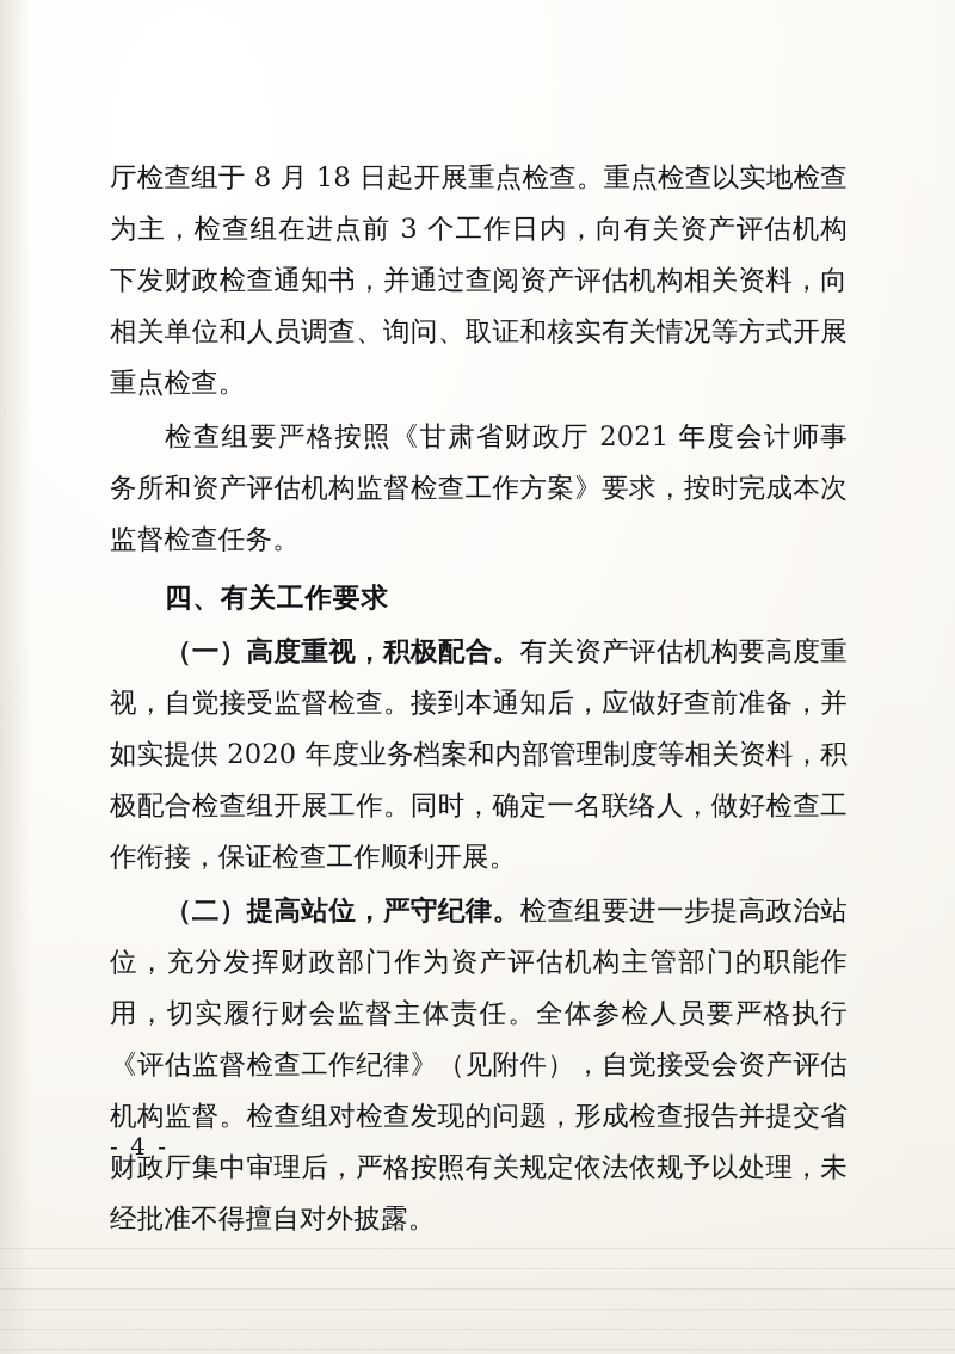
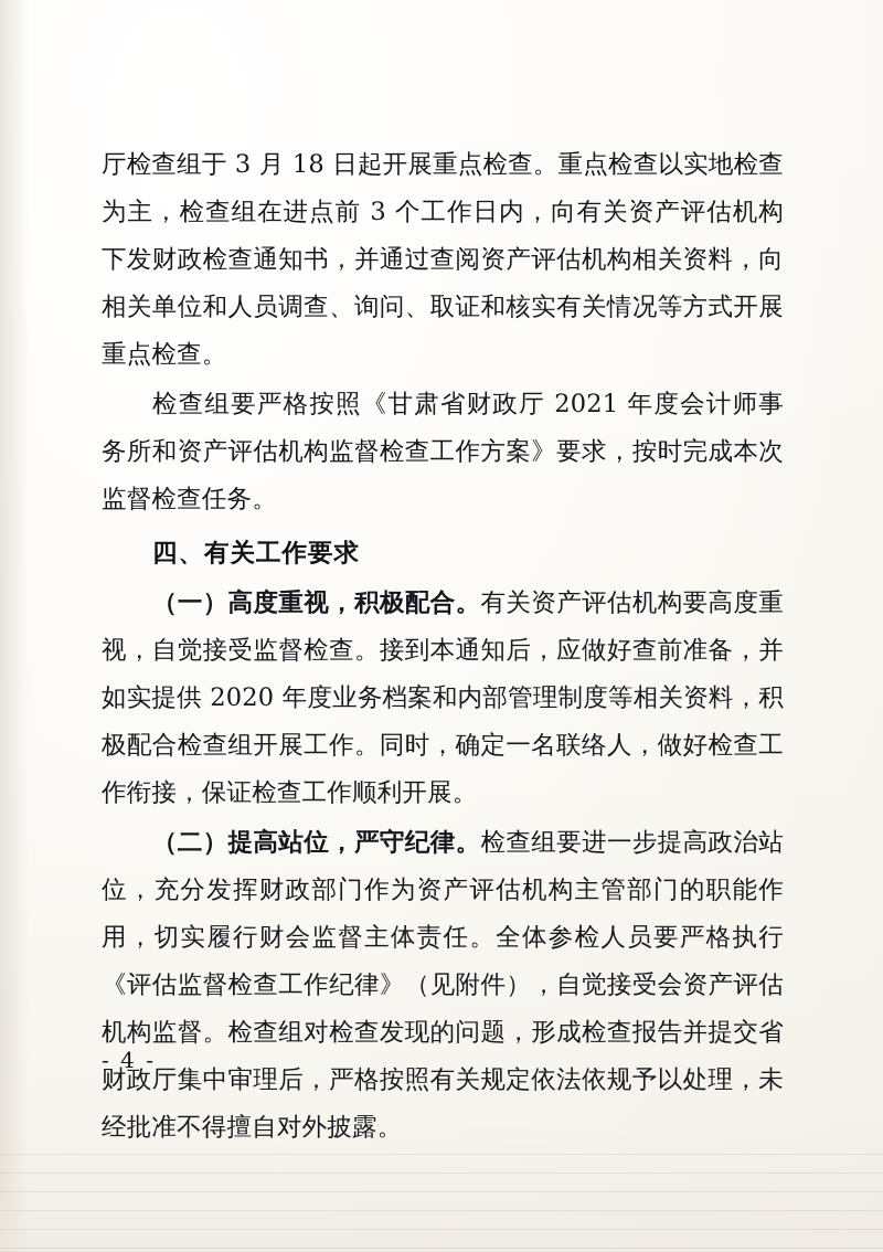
- 厅检查组于 8 月 18 日起开展重点检查。重点检查以实地检查为主，检查组在进点前 3 个工作日内，向有关资产评估机构下发财政检查通知书，并通过查阅资产评估机构相关资料，向相关单位和人员调查、询问、取证和核实有关情况等方式开展重点检查。
+ 厅检查组于 3 月 18 日起开展重点检查。重点检查以实地检查为主，检查组在进点前 3 个工作日内，向有关资产评估机构下发财政检查通知书，并通过查阅资产评估机构相关资料，向相关单位和人员调查、询问、取证和核实有关情况等方式开展重点检查。
  检查组要严格按照《甘肃省财政厅 2021 年度会计师事务所和资产评估机构监督检查工作方案》要求，按时完成本次监督检查任务。
  四、有关工作要求
  （一）高度重视，积极配合。有关资产评估机构要高度重视，自觉接受监督检查。接到本通知后，应做好查前准备，并如实提供 2020 年度业务档案和内部管理制度等相关资料，积极配合检查组开展工作。同时，确定一名联络人，做好检查工作衔接，保证检查工作顺利开展。
  （二）提高站位，严守纪律。检查组要进一步提高政治站位，充分发挥财政部门作为资产评估机构主管部门的职能作用，切实履行财会监督主体责任。全体参检人员要严格执行《评估监督检查工作纪律》（见附件），自觉接受会资产评估机构监督。检查组对检查发现的问题，形成检查报告并提交省财政厅集中审理后，严格按照有关规定依法依规予以处理，未经批准不得擅自对外披露。
  - 4 -
